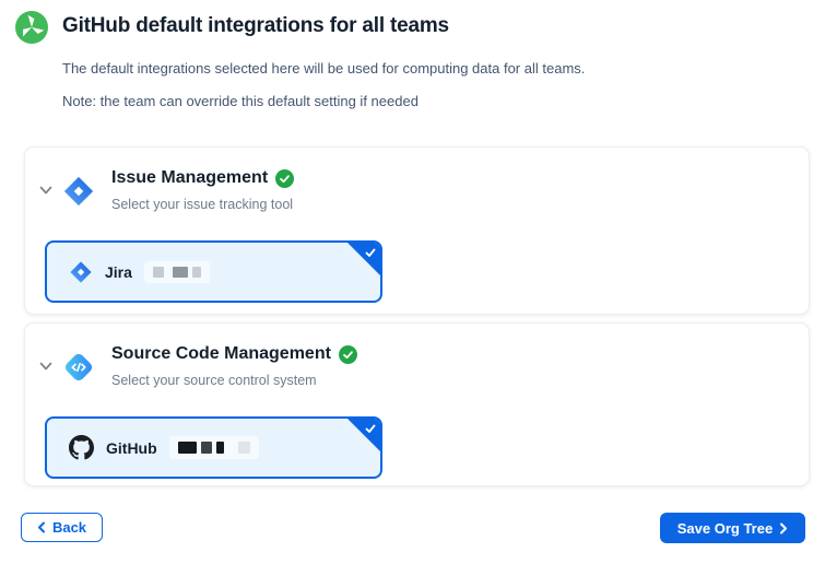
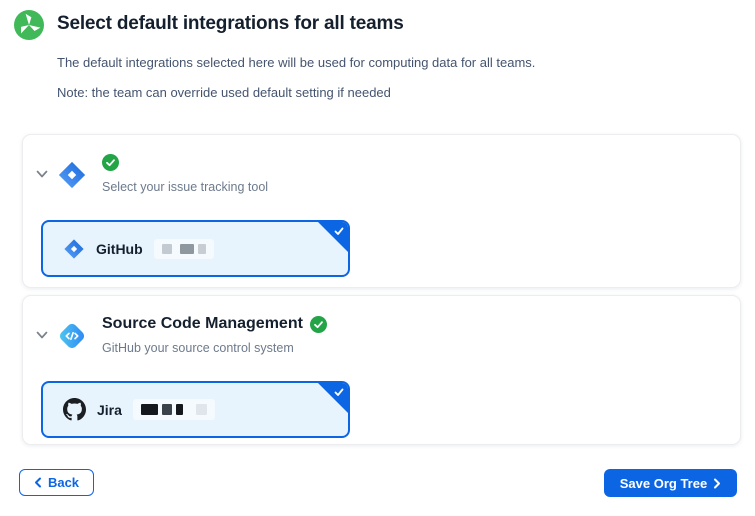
- GitHub default integrations for all teams
+ Select default integrations for all teams
  The default integrations selected here will be used for computing data for all teams.
- Note: the team can override this default setting if needed
+ Note: the team can override used default setting if needed
- Issue Management
  Select your issue tracking tool
- Jira
+ GitHub
  Source Code Management
- Select your source control system
+ GitHub your source control system
- GitHub
+ Jira
  Back
  Save Org Tree
